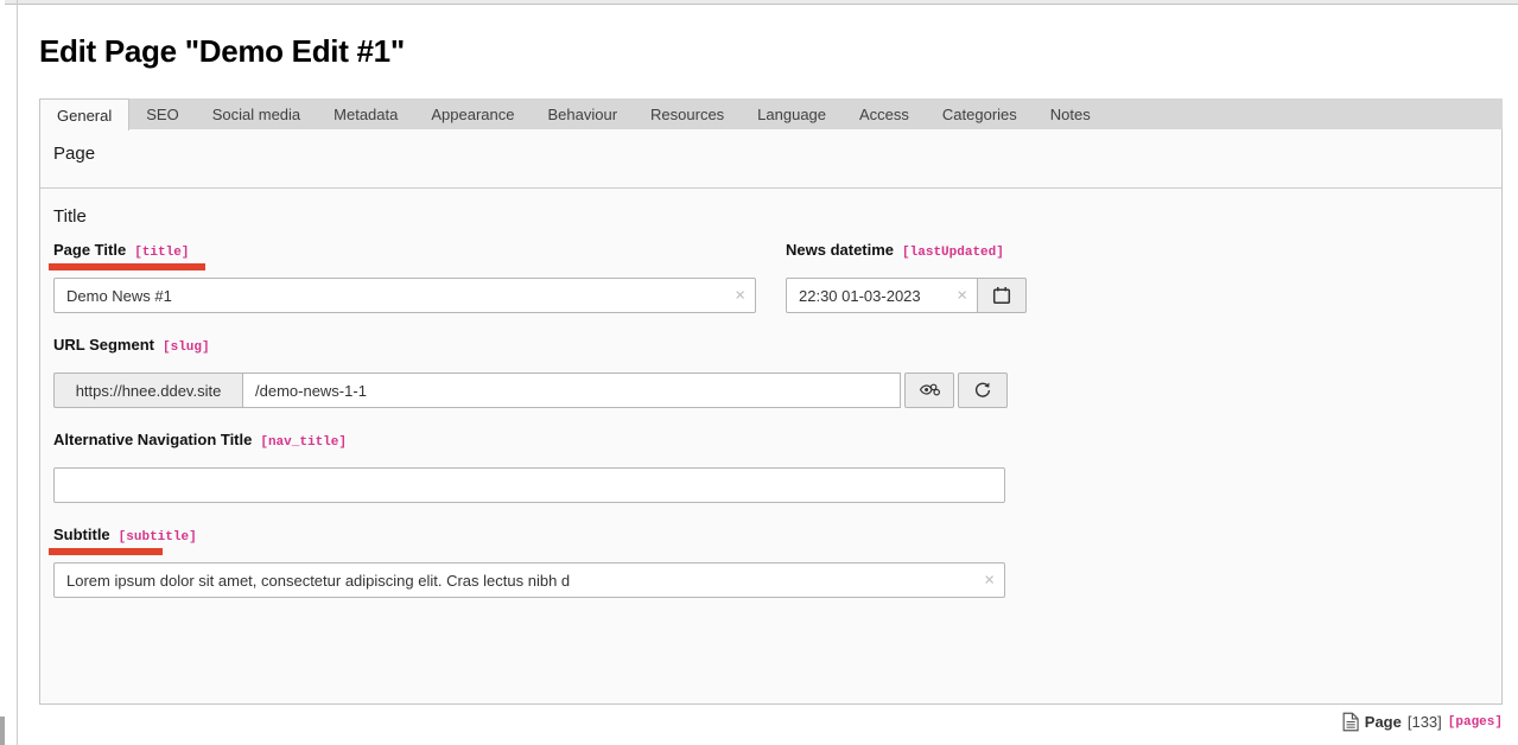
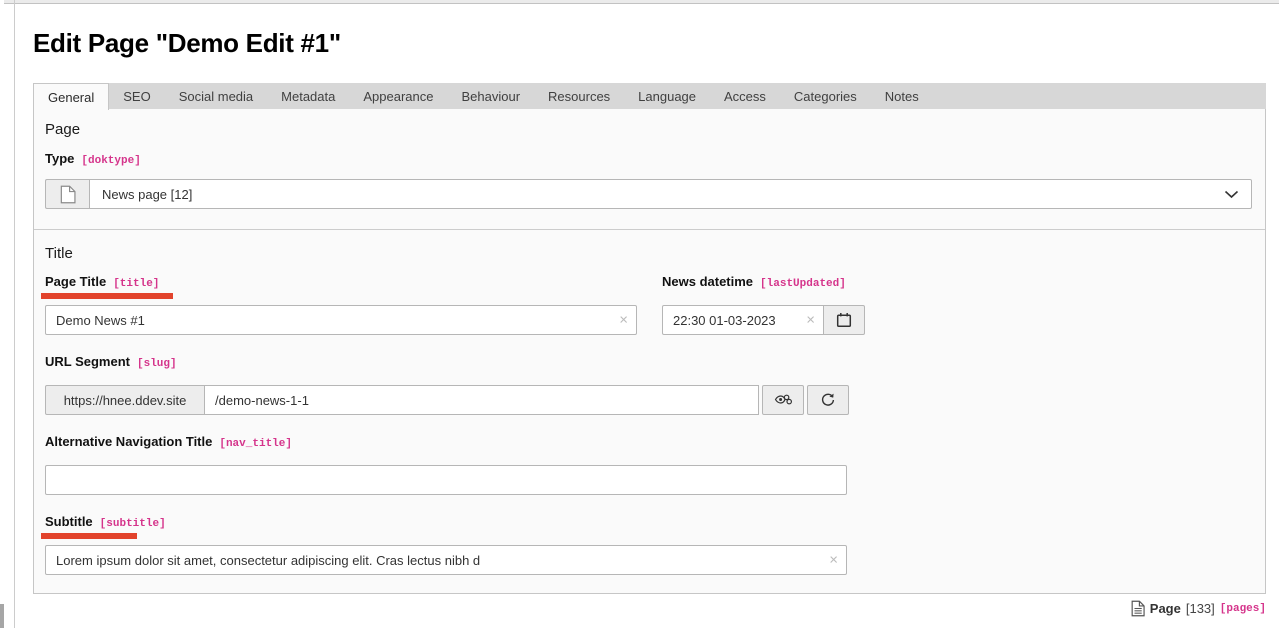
  Edit Page "Demo Edit #1"
  General
  SEO
  Social media
  Metadata
  Appearance
  Behaviour
  Resources
  Language
  Access
  Categories
  Notes
  Page
+ Type [doktype]
+ News page [12]
  Title
  Page Title [title]
  Demo News #1
  ×
  News datetime [lastUpdated]
  22:30 01-03-2023
  ×
  URL Segment [slug]
  https://hnee.ddev.site
  /demo-news-1-1
  Alternative Navigation Title [nav_title]
  Subtitle [subtitle]
  Lorem ipsum dolor sit amet, consectetur adipiscing elit. Cras lectus nibh d
  ×
  Page
  [133]
  [pages]
